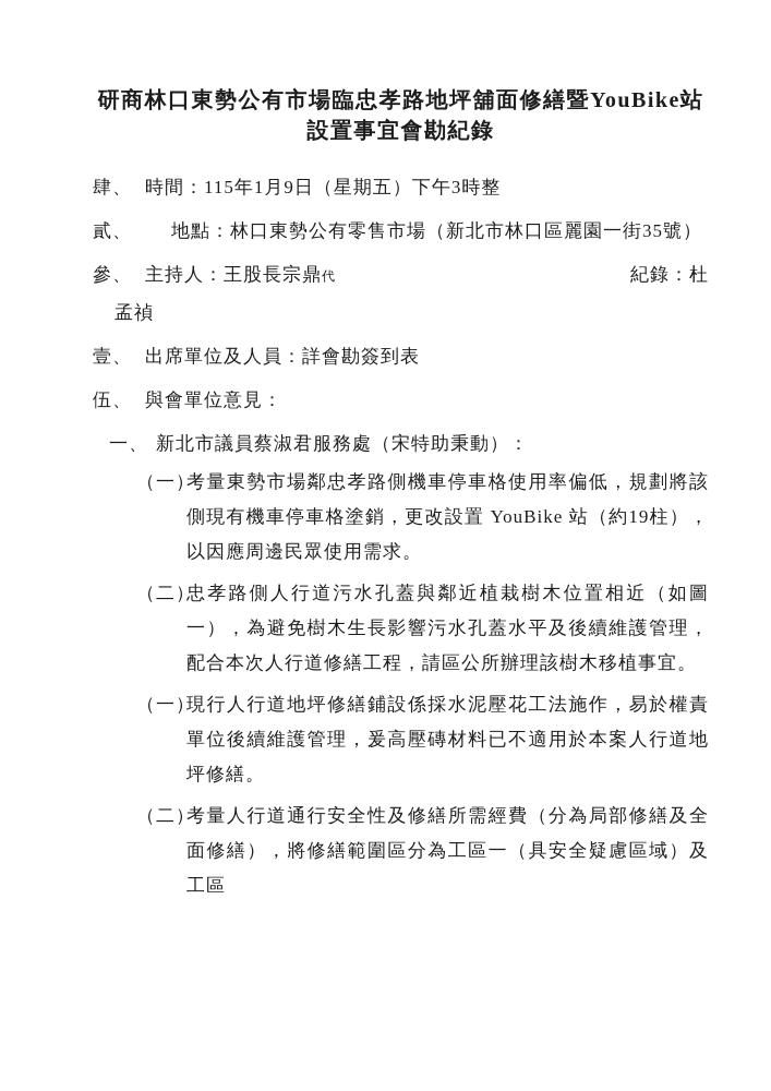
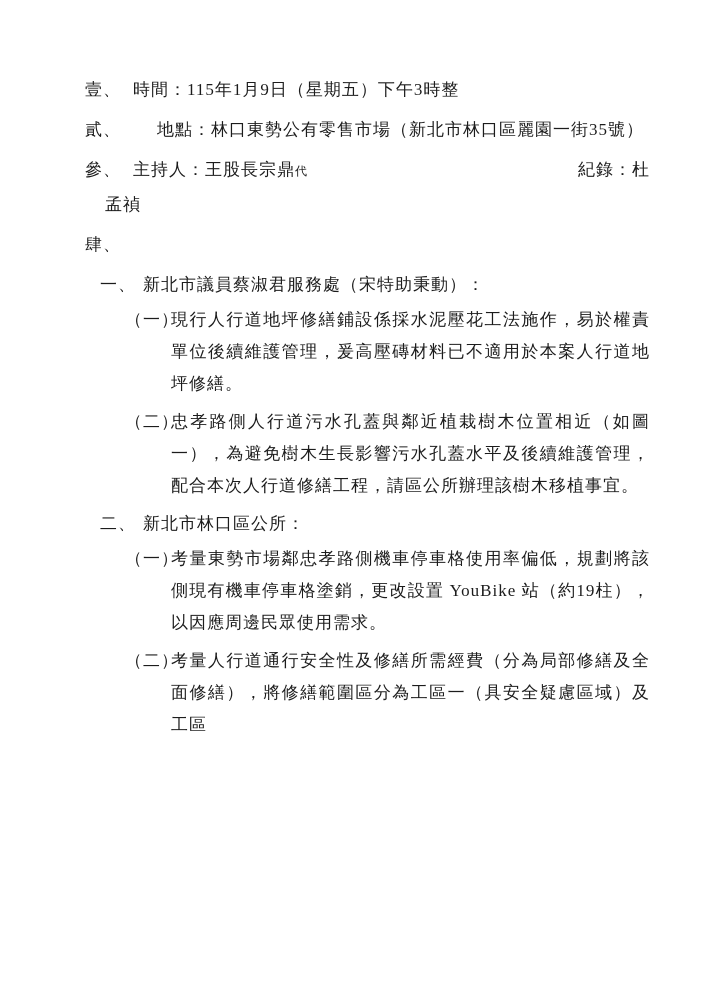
- 研商林口東勢公有市場臨忠孝路地坪舖面修繕暨YouBike站設置事宜會勘紀錄
- 肆、
+ 壹、
  時間：115年1月9日（星期五）下午3時整
  貳、
  地點：林口東勢公有零售市場（新北市林口區麗園一街35號）
  參、
  主持人：王股長宗鼎代
  紀錄：杜
  孟禎
- 壹、
+ 肆、
- 出席單位及人員：詳會勘簽到表
- 伍、
- 與會單位意見：
  一、
  新北市議員蔡淑君服務處（宋特助秉動）：
  （一）
- 考量東勢市場鄰忠孝路側機車停車格使用率偏低，規劃將該側現有機車停車格塗銷，更改設置 YouBike 站（約19柱），以因應周邊民眾使用需求。
+ 現行人行道地坪修繕鋪設係採水泥壓花工法施作，易於權責單位後續維護管理，爰高壓磚材料已不適用於本案人行道地坪修繕。
  （二）
  忠孝路側人行道污水孔蓋與鄰近植栽樹木位置相近（如圖一），為避免樹木生長影響污水孔蓋水平及後續維護管理，配合本次人行道修繕工程，請區公所辦理該樹木移植事宜。
+ 二、
+ 新北市林口區公所：
  （一）
- 現行人行道地坪修繕鋪設係採水泥壓花工法施作，易於權責單位後續維護管理，爰高壓磚材料已不適用於本案人行道地坪修繕。
+ 考量東勢市場鄰忠孝路側機車停車格使用率偏低，規劃將該側現有機車停車格塗銷，更改設置 YouBike 站（約19柱），以因應周邊民眾使用需求。
  （二）
  考量人行道通行安全性及修繕所需經費（分為局部修繕及全面修繕），將修繕範圍區分為工區一（具安全疑慮區域）及工區
